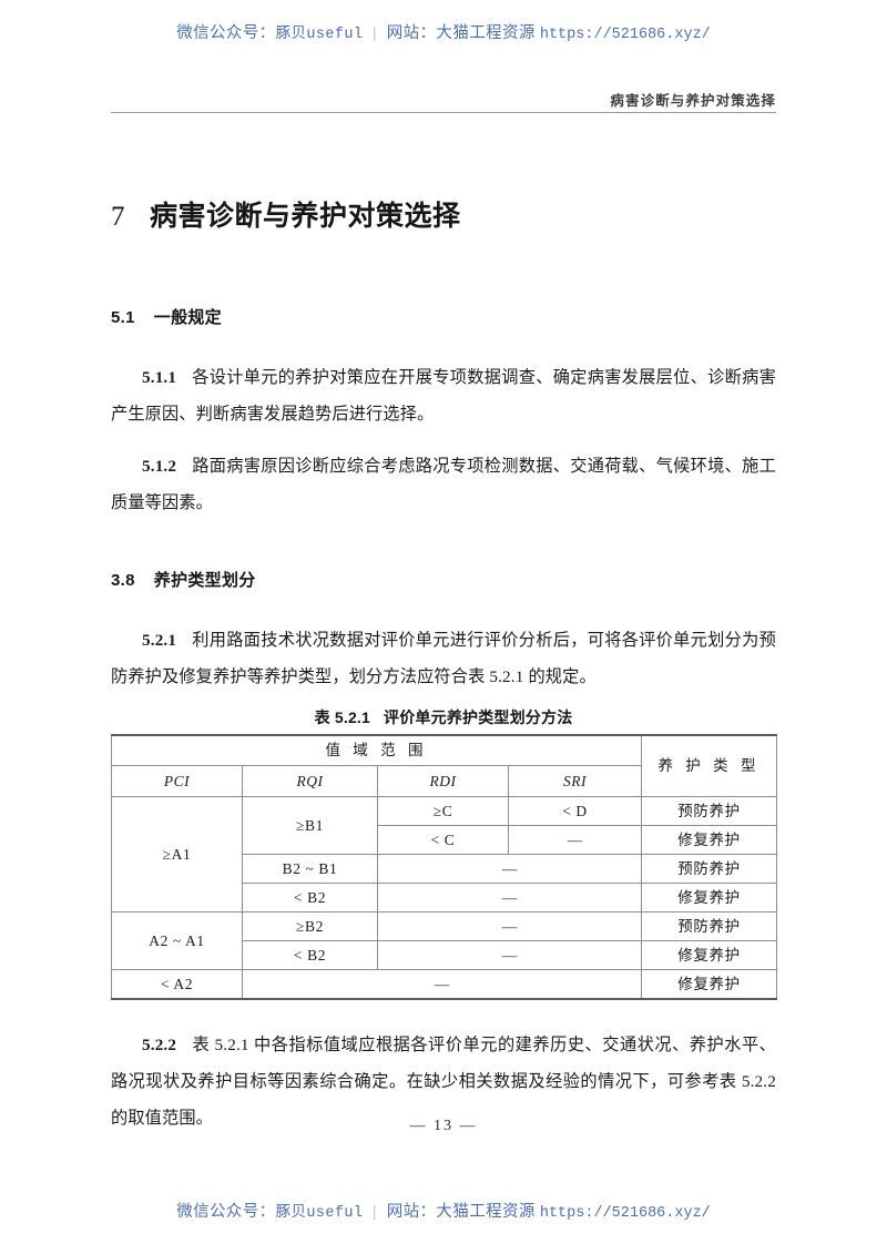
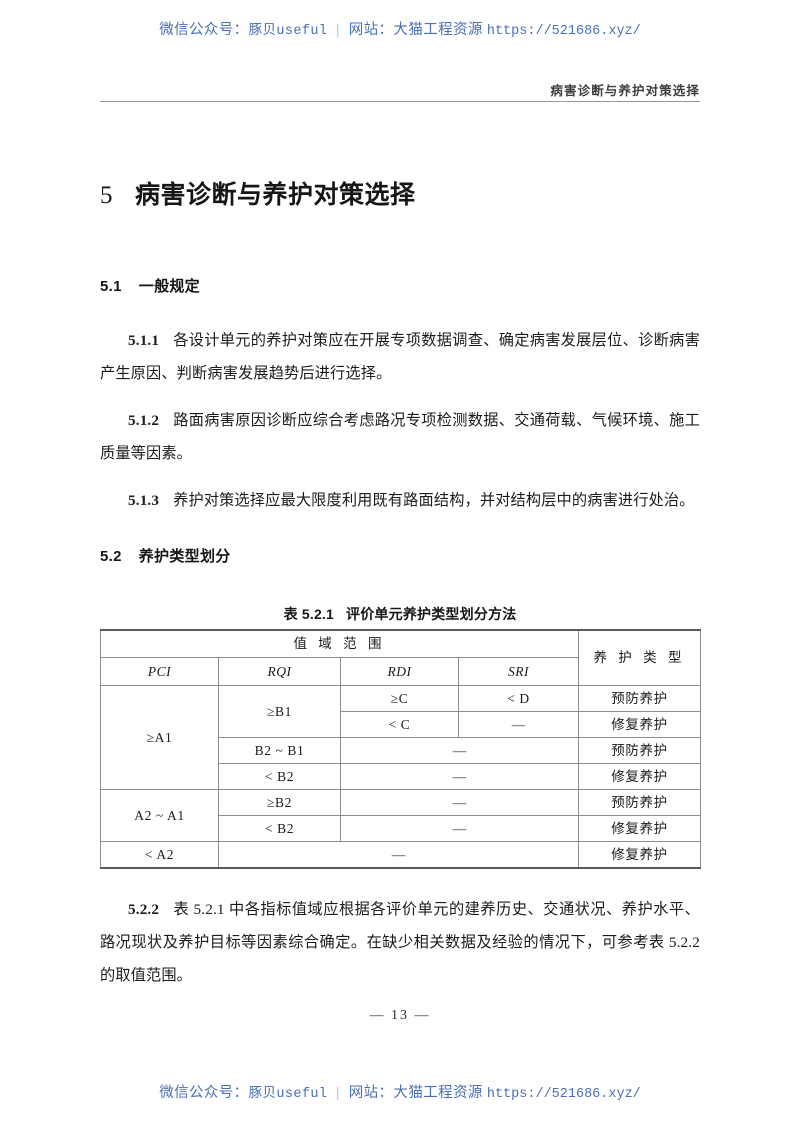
  微信公众号：豚贝useful | 网站：大猫工程资源 https://521686.xyz/
  病害诊断与养护对策选择
- 7 病害诊断与养护对策选择
+ 5 病害诊断与养护对策选择
  5.1 一般规定
  5.1.1 各设计单元的养护对策应在开展专项数据调查、确定病害发展层位、诊断病害产生原因、判断病害发展趋势后进行选择。
  5.1.2 路面病害原因诊断应综合考虑路况专项检测数据、交通荷载、气候环境、施工质量等因素。
+ 5.1.3 养护对策选择应最大限度利用既有路面结构，并对结构层中的病害进行处治。
- 3.8 养护类型划分
+ 5.2 养护类型划分
- 5.2.1 利用路面技术状况数据对评价单元进行评价分析后，可将各评价单元划分为预防养护及修复养护等养护类型，划分方法应符合表 5.2.1 的规定。
  表 5.2.1 评价单元养护类型划分方法
  值 域 范 围	养 护 类 型
  PCI	RQI	RDI	SRI
  ≥A1	≥B1	≥C	< D	预防养护
  < C	—	修复养护
  B2 ~ B1	—	预防养护
  < B2	—	修复养护
  A2 ~ A1	≥B2	—	预防养护
  < B2	—	修复养护
  < A2	—	修复养护
  5.2.2 表 5.2.1 中各指标值域应根据各评价单元的建养历史、交通状况、养护水平、路况现状及养护目标等因素综合确定。在缺少相关数据及经验的情况下，可参考表 5.2.2的取值范围。
  — 13 —
  微信公众号：豚贝useful | 网站：大猫工程资源 https://521686.xyz/
